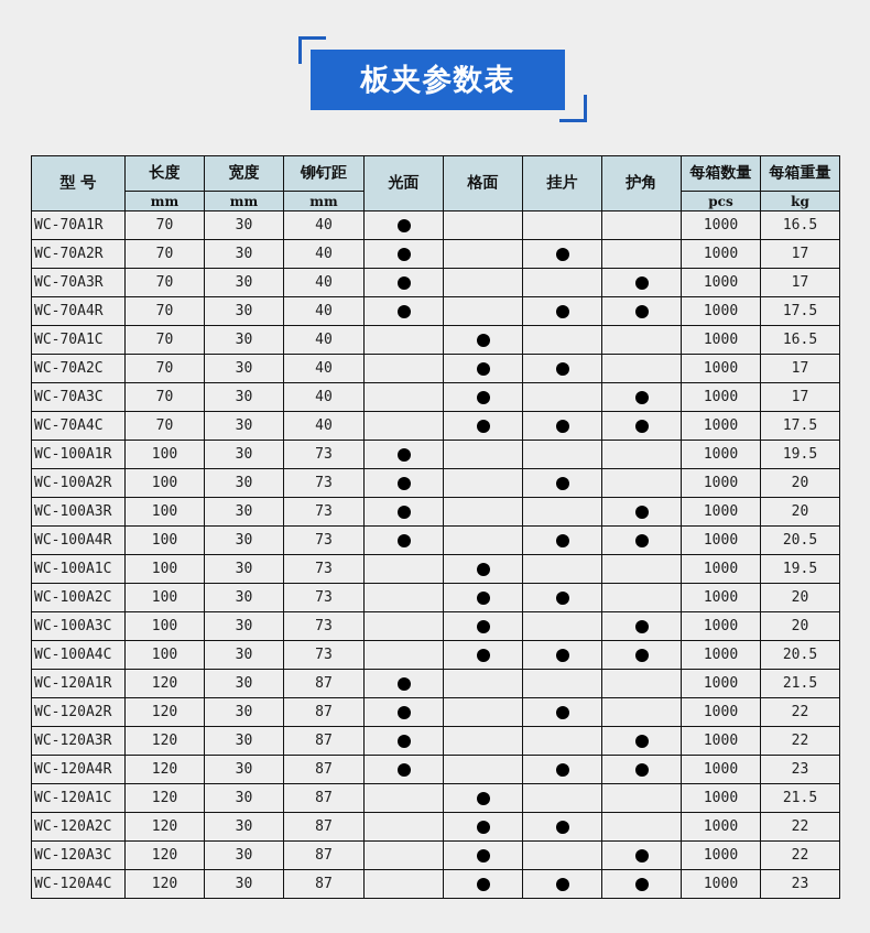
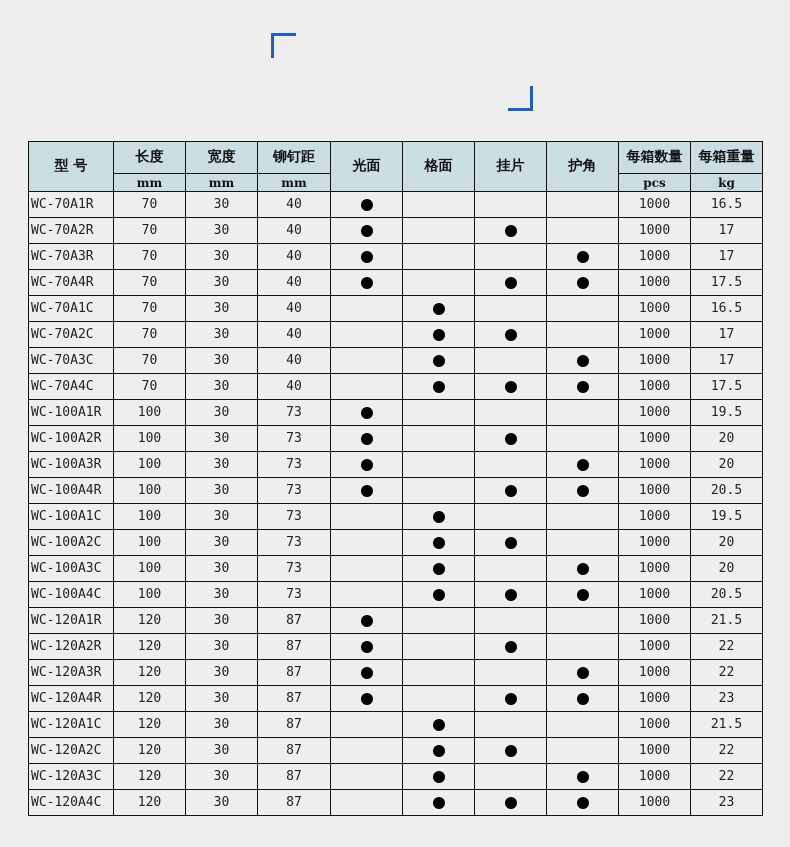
- 板夹参数表
  型 号	长度	宽度	铆钉距	光面	格面	挂片	护角	每箱数量	每箱重量
  mm	mm	mm	pcs	kg
  WC-70A1R	70	30	40					1000	16.5
  WC-70A2R	70	30	40					1000	17
  WC-70A3R	70	30	40					1000	17
  WC-70A4R	70	30	40					1000	17.5
  WC-70A1C	70	30	40					1000	16.5
  WC-70A2C	70	30	40					1000	17
  WC-70A3C	70	30	40					1000	17
  WC-70A4C	70	30	40					1000	17.5
  WC-100A1R	100	30	73					1000	19.5
  WC-100A2R	100	30	73					1000	20
  WC-100A3R	100	30	73					1000	20
  WC-100A4R	100	30	73					1000	20.5
  WC-100A1C	100	30	73					1000	19.5
  WC-100A2C	100	30	73					1000	20
  WC-100A3C	100	30	73					1000	20
  WC-100A4C	100	30	73					1000	20.5
  WC-120A1R	120	30	87					1000	21.5
  WC-120A2R	120	30	87					1000	22
  WC-120A3R	120	30	87					1000	22
  WC-120A4R	120	30	87					1000	23
  WC-120A1C	120	30	87					1000	21.5
  WC-120A2C	120	30	87					1000	22
  WC-120A3C	120	30	87					1000	22
  WC-120A4C	120	30	87					1000	23
